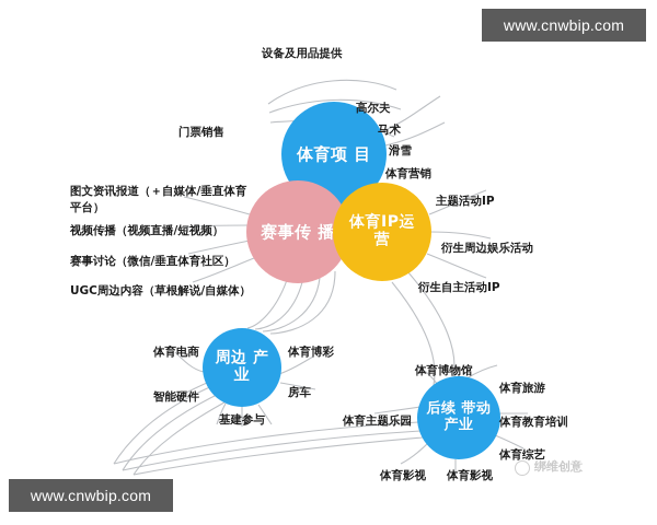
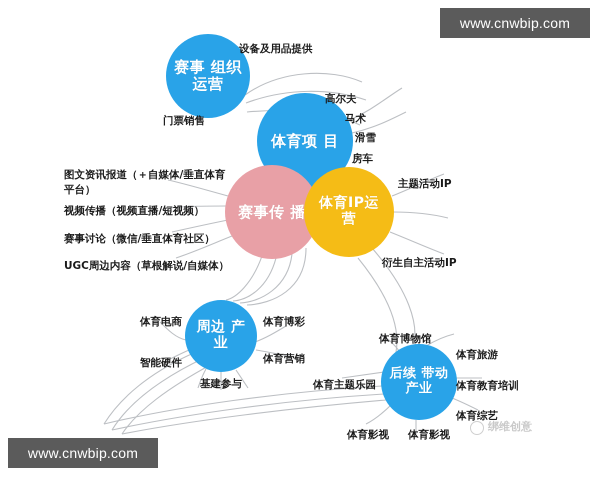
+ 赛事 组织 运营
  体育项 目
  赛事传 播
  体育IP运 营
  周边 产业
  后续 带动 产业
  设备及用品提供
  门票销售
  高尔夫
  马术
  滑雪
- 体育营销
+ 房车
  主题活动IP
- 衍生周边娱乐活动
  衍生自主活动IP
  图文资讯报道（＋自媒体/垂直体育
  平台）
  视频传播（视频直播/短视频）
  赛事讨论（微信/垂直体育社区）
  UGC周边内容（草根解说/自媒体）
  体育电商
  智能硬件
  基建参与
  体育博彩
- 房车
+ 体育营销
  体育博物馆
  体育旅游
  体育主题乐园
  体育教育培训
  体育综艺
  体育影视
  体育影视
  www.cnwbip.com
  www.cnwbip.com
  绑维创意
